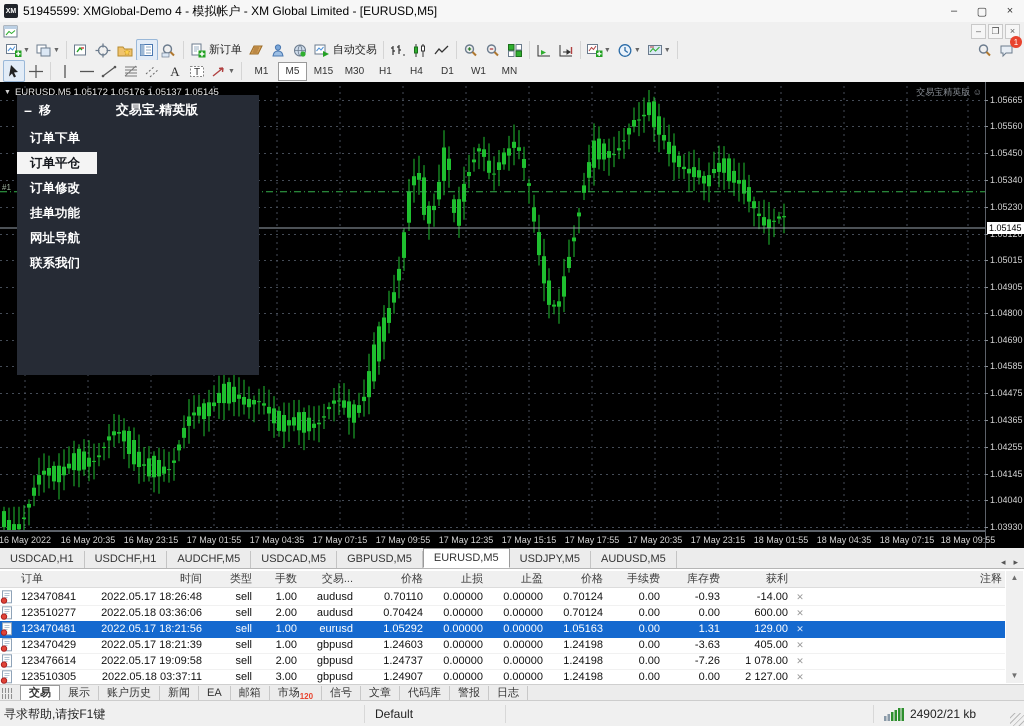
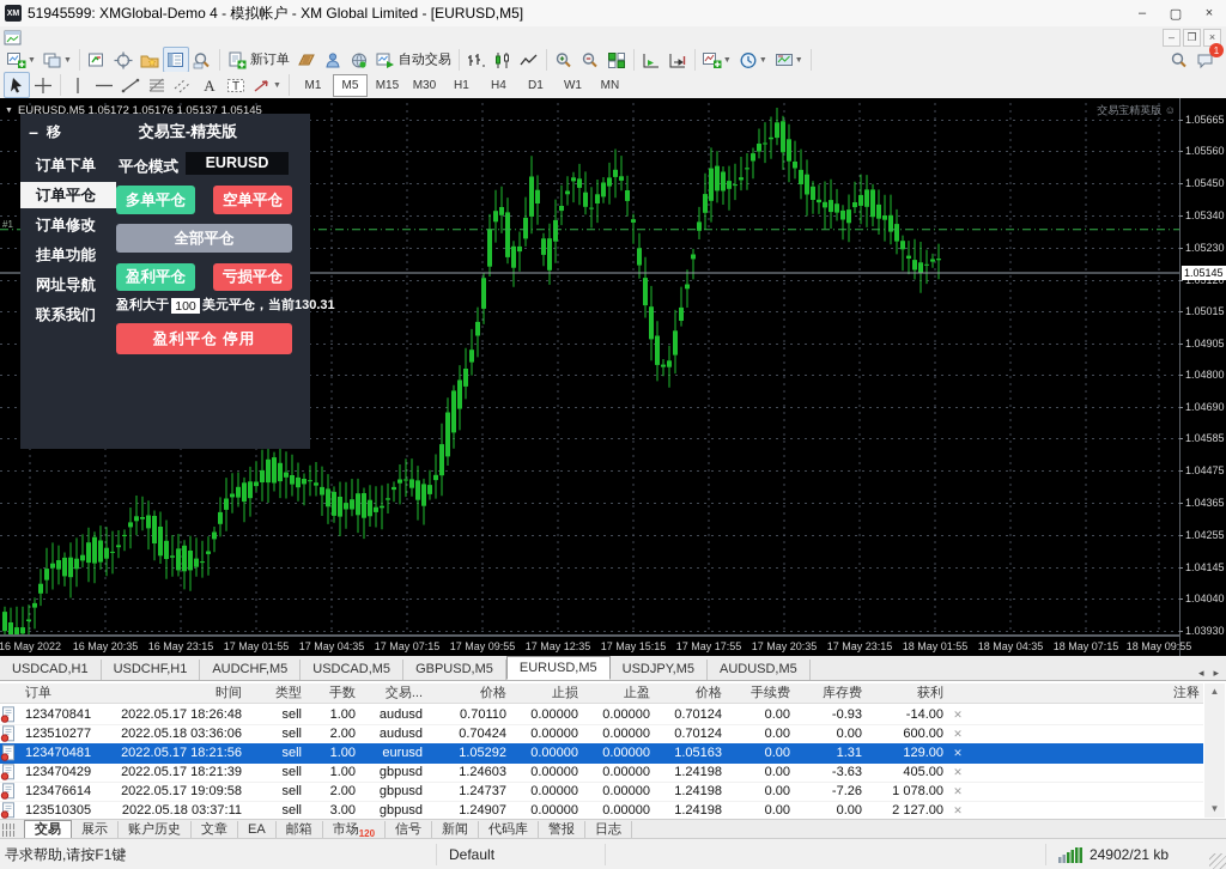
  51945599: XMGlobal-Demo 4 - 模拟帐户 - XM Global Limited - [EURUSD,M5]
  –
  ▢
  ×
  –
  ❐
  ×
  新订单
  自动交易
  1
  A
  T
  M1
  M5
  M15
  M30
  H1
  H4
  D1
  W1
  MN
  1.05665
  1.05560
  1.05450
  1.05340
  1.05230
  1.05120
  1.05015
  1.04905
  1.04800
  1.04690
  1.04585
  1.04475
  1.04365
  1.04255
  1.04145
  1.04040
  1.03930
  16 May 2022
  16 May 20:35
  16 May 23:15
  17 May 01:55
  17 May 04:35
  17 May 07:15
  17 May 09:55
  17 May 12:35
  17 May 15:15
  17 May 17:55
  17 May 20:35
  17 May 23:15
  18 May 01:55
  18 May 04:35
  18 May 07:15
  18 May 09:55
  EURUSD,M5 1.05172 1.05176 1.05137 1.05145
  交易宝精英版 ☺
  #1
  1.05145
  –
  移
  交易宝-精英版
  订单下单
  订单平仓
  订单修改
  挂单功能
  网址导航
  联系我们
+ 平仓模式
+ EURUSD
+ 多单平仓
+ 空单平仓
+ 全部平仓
+ 盈利平仓
+ 亏损平仓
+ 盈利大于
+ 100
+ 美元平仓，当前130.31
+ 盈利平仓 停用
  USDCAD,H1
  USDCHF,H1
  AUDCHF,M5
  USDCAD,M5
  GBPUSD,M5
  EURUSD,M5
  USDJPY,M5
  AUDUSD,M5
  ◂
  ▸
  订单
  时间
  类型
  手数
  交易...
  价格
  止损
  止盈
  价格
  手续费
  库存费
  获利
  注释
  123470841
  2022.05.17 18:26:48
  sell
  1.00
  audusd
  0.70110
  0.00000
  0.00000
  0.70124
  0.00
  -0.93
  -14.00
  ✕
  123510277
  2022.05.18 03:36:06
  sell
  2.00
  audusd
  0.70424
  0.00000
  0.00000
  0.70124
  0.00
  0.00
  600.00
  ✕
  123470481
  2022.05.17 18:21:56
  sell
  1.00
  eurusd
  1.05292
  0.00000
  0.00000
  1.05163
  0.00
  1.31
  129.00
  ✕
  123470429
  2022.05.17 18:21:39
  sell
  1.00
  gbpusd
  1.24603
  0.00000
  0.00000
  1.24198
  0.00
  -3.63
  405.00
  ✕
  123476614
  2022.05.17 19:09:58
  sell
  2.00
  gbpusd
  1.24737
  0.00000
  0.00000
  1.24198
  0.00
  -7.26
  1 078.00
  ✕
  123510305
  2022.05.18 03:37:11
  sell
  3.00
  gbpusd
  1.24907
  0.00000
  0.00000
  1.24198
  0.00
  0.00
  2 127.00
  ✕
  ▲
  ▼
  交易
  展示
  账户历史
- 新闻
+ 文章
  EA
  邮箱
  市场120
  信号
- 文章
+ 新闻
  代码库
  警报
  日志
  寻求帮助,请按F1键
  Default
  24902/21 kb
